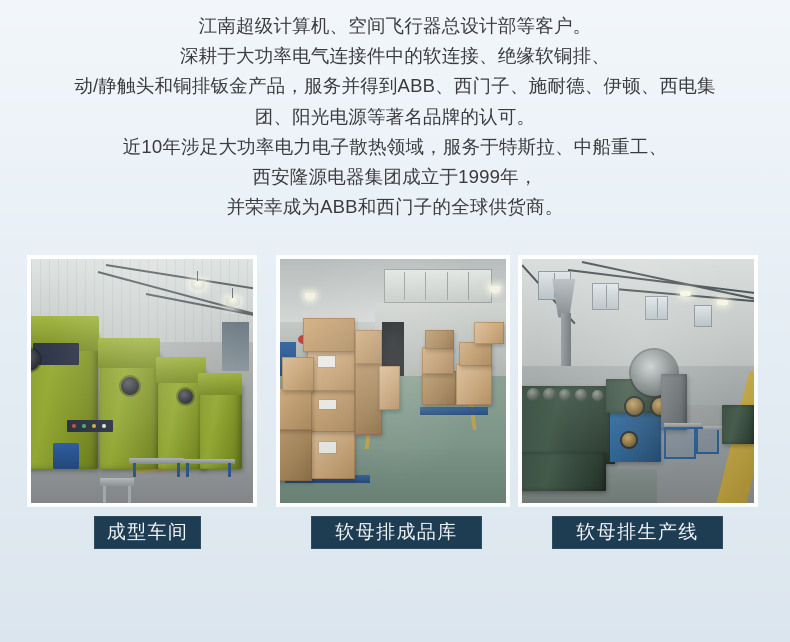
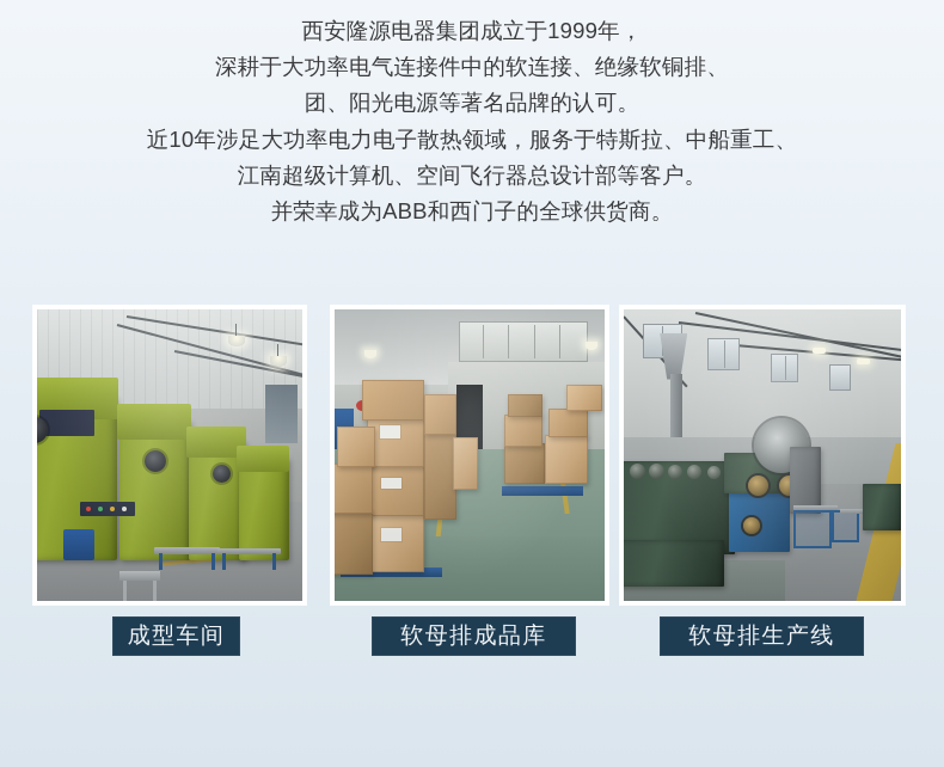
- 江南超级计算机、空间飞行器总设计部等客户。
+ 西安隆源电器集团成立于1999年，
  深耕于大功率电气连接件中的软连接、绝缘软铜排、
- 动/静触头和铜排钣金产品，服务并得到ABB、西门子、施耐德、伊顿、西电集
  团、阳光电源等著名品牌的认可。
  近10年涉足大功率电力电子散热领域，服务于特斯拉、中船重工、
- 西安隆源电器集团成立于1999年，
+ 江南超级计算机、空间飞行器总设计部等客户。
  并荣幸成为ABB和西门子的全球供货商。
  成型车间
  软母排成品库
  软母排生产线
